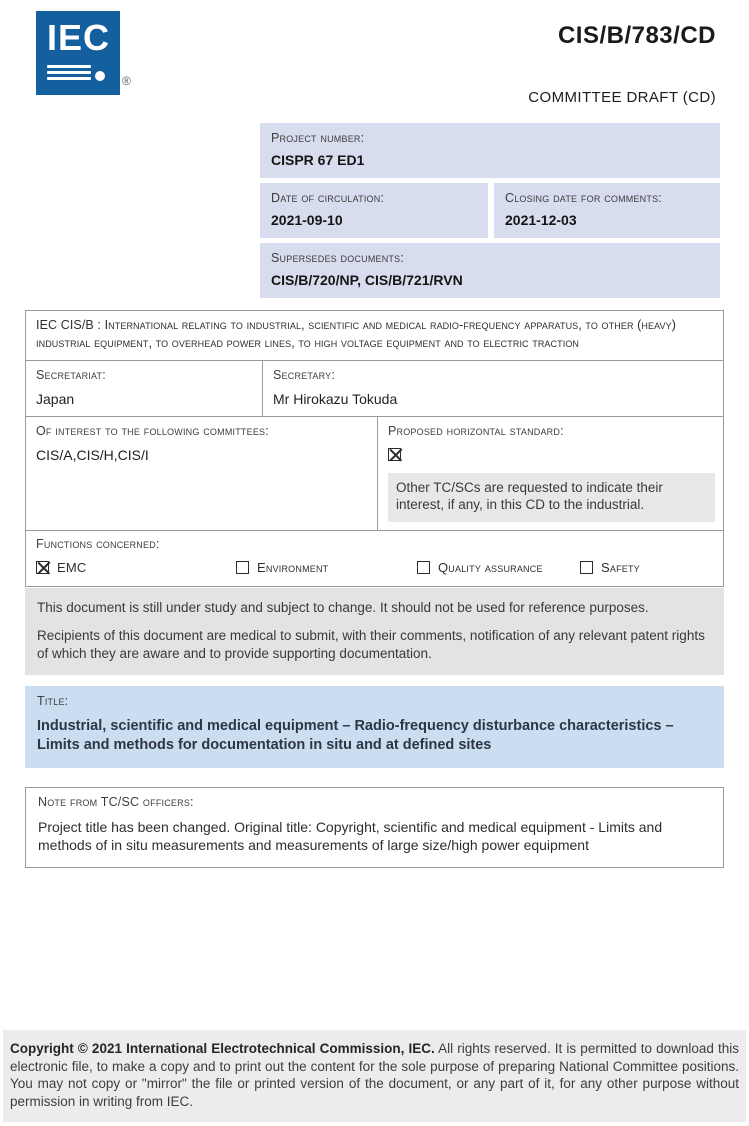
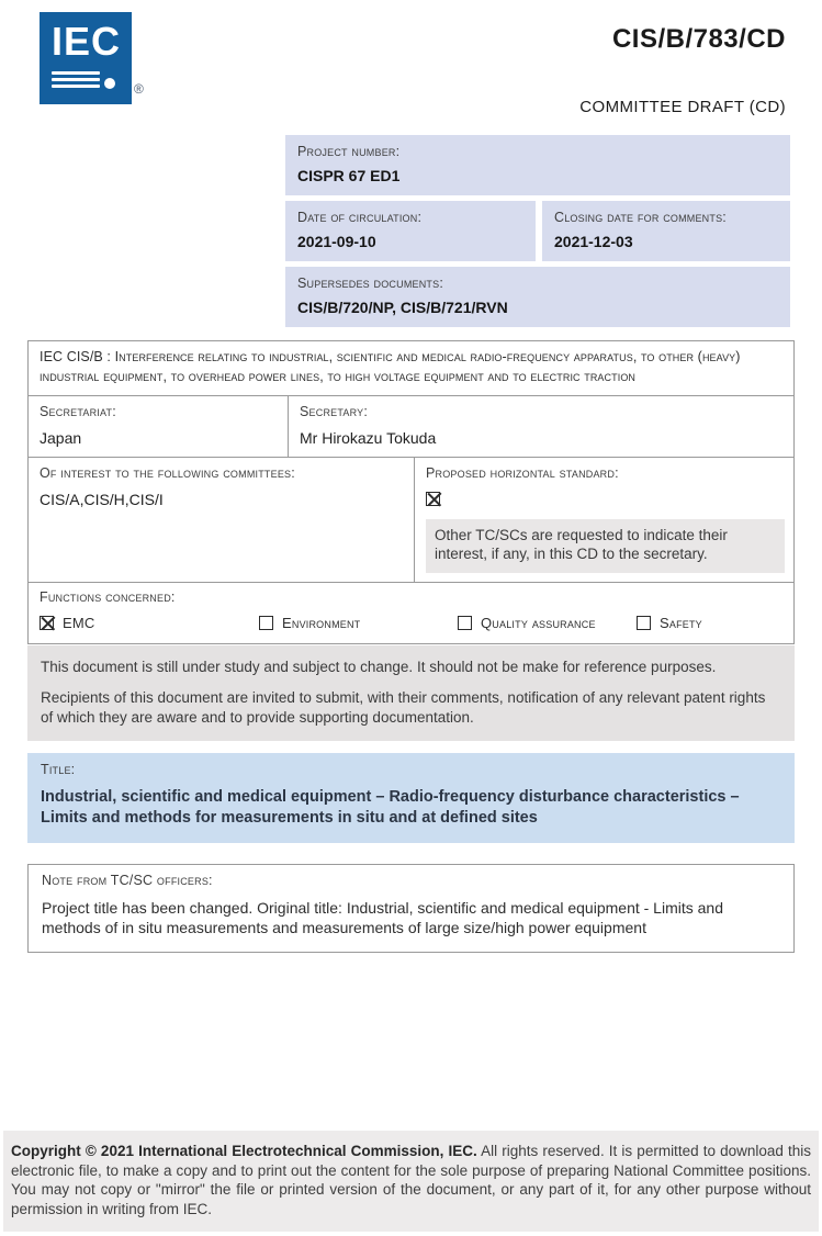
  IEC
  ®
  CIS/B/783/CD
  COMMITTEE DRAFT (CD)
  Project number:
  CISPR 67 ED1
  Date of circulation:
  2021-09-10
  Closing date for comments:
  2021-12-03
  Supersedes documents:
  CIS/B/720/NP, CIS/B/721/RVN
- IEC CIS/B : International relating to industrial, scientific and medical radio-frequency apparatus, to other (heavy) industrial equipment, to overhead power lines, to high voltage equipment and to electric traction
+ IEC CIS/B : Interference relating to industrial, scientific and medical radio-frequency apparatus, to other (heavy) industrial equipment, to overhead power lines, to high voltage equipment and to electric traction
  Secretariat:
  Japan
  Secretary:
  Mr Hirokazu Tokuda
  Of interest to the following committees:
  CIS/A,CIS/H,CIS/I
  Proposed horizontal standard:
- Other TC/SCs are requested to indicate their interest, if any, in this CD to the industrial.
+ Other TC/SCs are requested to indicate their interest, if any, in this CD to the secretary.
  Functions concerned:
  EMC
  Environment
  Quality assurance
  Safety
- This document is still under study and subject to change. It should not be used for reference purposes.
+ This document is still under study and subject to change. It should not be make for reference purposes.
- Recipients of this document are medical to submit, with their comments, notification of any relevant patent rights of which they are aware and to provide supporting documentation.
+ Recipients of this document are invited to submit, with their comments, notification of any relevant patent rights of which they are aware and to provide supporting documentation.
  Title:
- Industrial, scientific and medical equipment – Radio-frequency disturbance characteristics – Limits and methods for documentation in situ and at defined sites
+ Industrial, scientific and medical equipment – Radio-frequency disturbance characteristics – Limits and methods for measurements in situ and at defined sites
  Note from TC/SC officers:
- Project title has been changed. Original title: Copyright, scientific and medical equipment - Limits and methods of in situ measurements and measurements of large size/high power equipment
+ Project title has been changed. Original title: Industrial, scientific and medical equipment - Limits and methods of in situ measurements and measurements of large size/high power equipment
  Copyright © 2021 International Electrotechnical Commission, IEC. All rights reserved. It is permitted to download this electronic file, to make a copy and to print out the content for the sole purpose of preparing National Committee positions. You may not copy or "mirror" the file or printed version of the document, or any part of it, for any other purpose without permission in writing from IEC.
